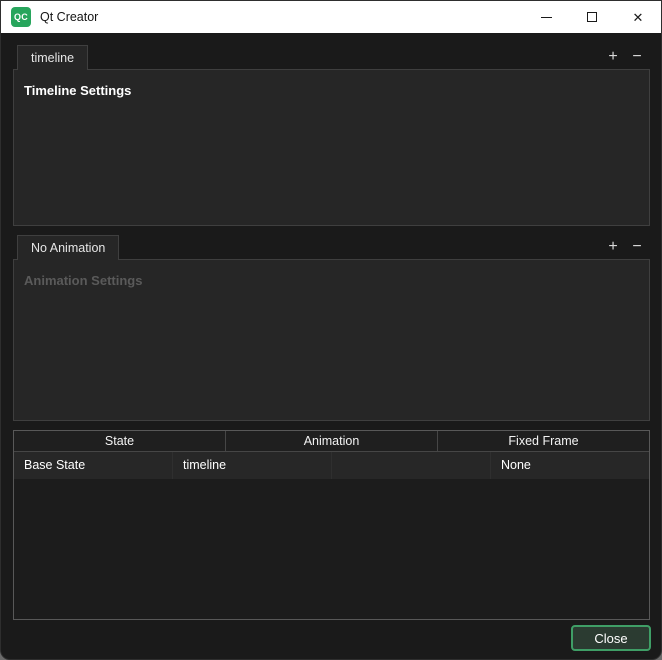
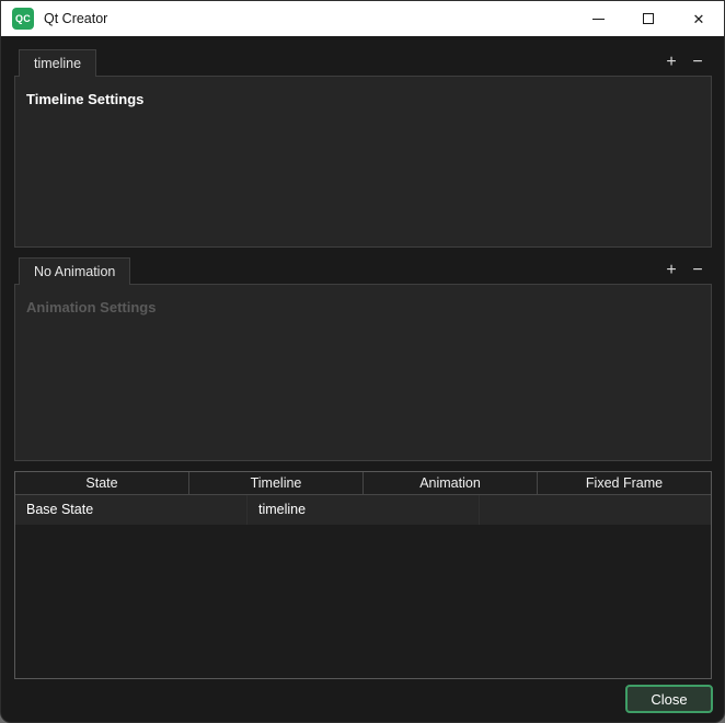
  QC
  Qt Creator
  ✕
  timeline
  +
  −
  Timeline Settings
  No Animation
  +
  −
  Animation Settings
  State
+ Timeline
  Animation
  Fixed Frame
  Base State
  timeline
- None
  Close
